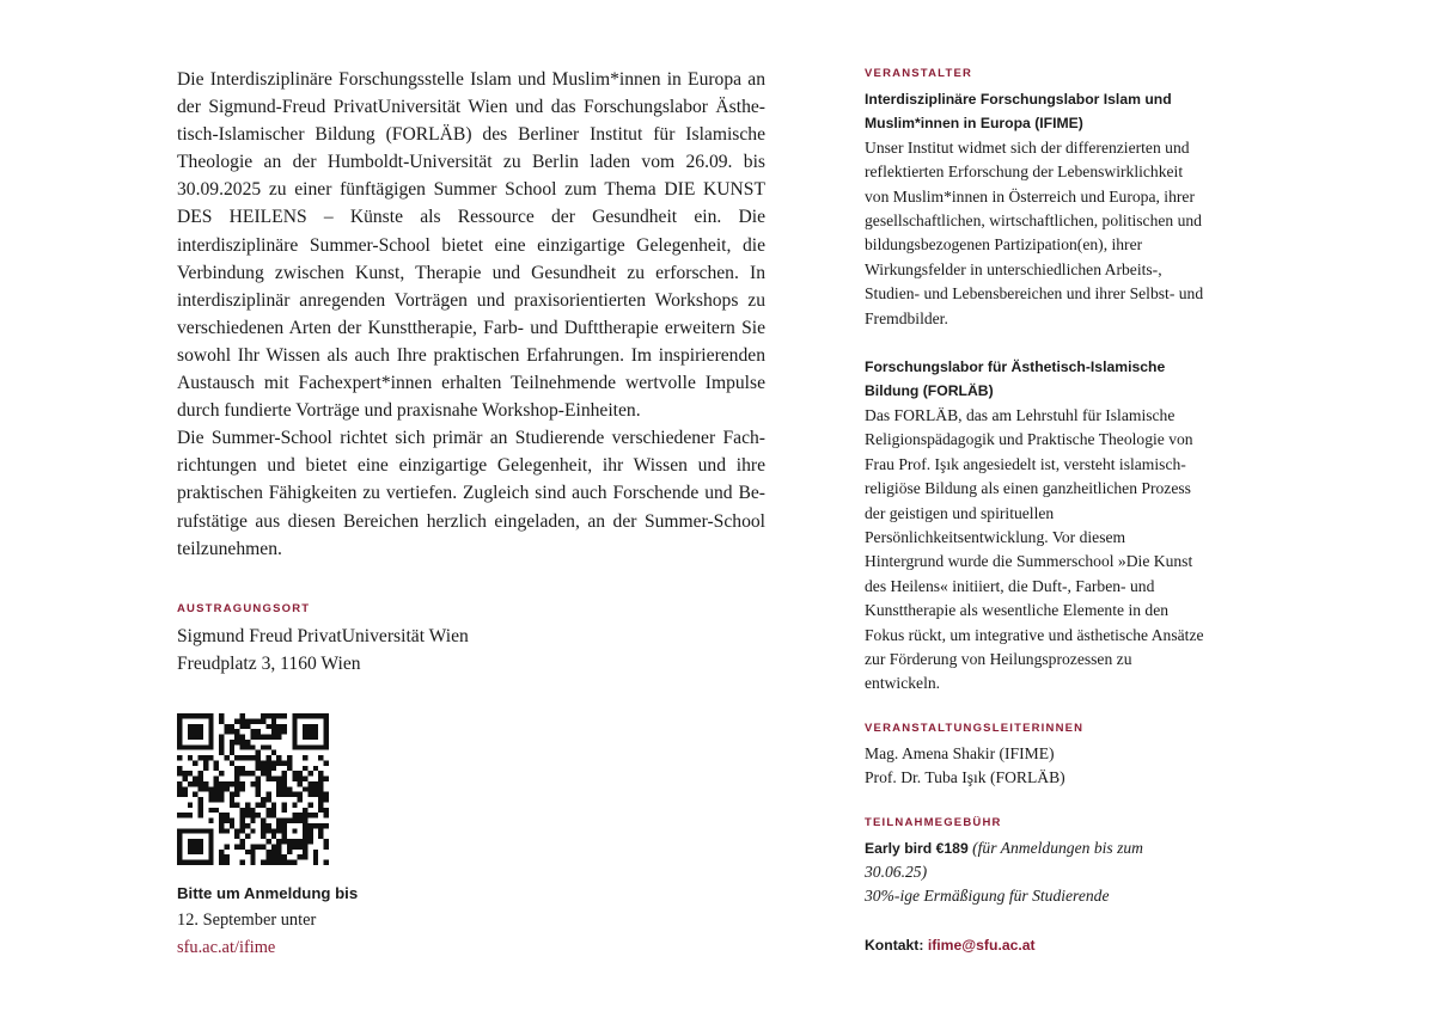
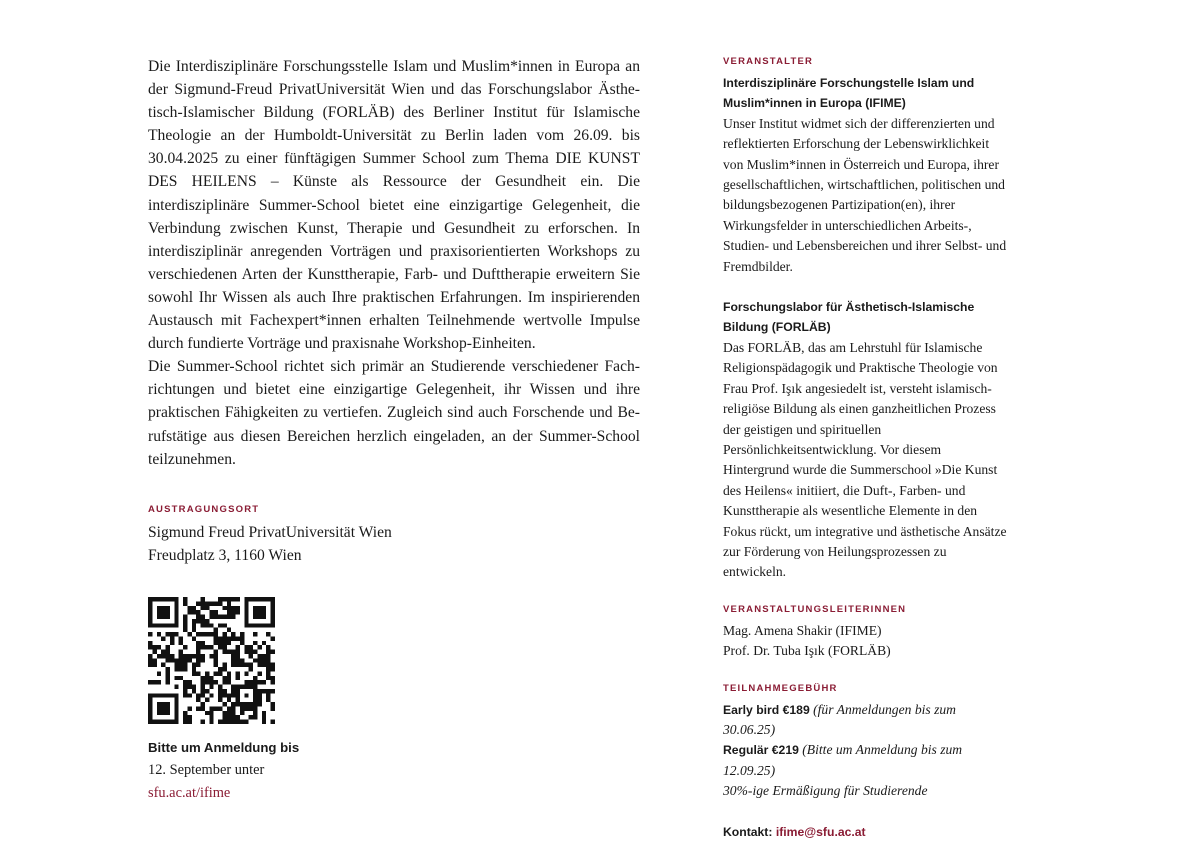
- Die Interdisziplinäre Forschungsstelle Islam und Muslim*innen in Europa an der Sigmund-Freud PrivatUniversität Wien und das Forschungslabor Ästhe­tisch-Islamischer Bildung (FORLÄB) des Berliner Institut für Islamische Theologie an der Humboldt-Universität zu Berlin laden vom 26.09. bis 30.09.2025 zu einer fünftägigen Summer School zum Thema DIE KUNST DES HEILENS – Künste als Ressource der Gesundheit ein. Die interdisziplinäre Summer-School bietet eine einzigartige Gelegenheit, die Verbindung zwi­schen Kunst, Therapie und Gesundheit zu erforschen. In interdisziplinär an­regenden Vorträgen und praxisorientierten Workshops zu verschiedenen Ar­ten der Kunsttherapie, Farb- und Dufttherapie erweitern Sie sowohl Ihr Wissen als auch Ihre praktischen Erfahrungen. Im inspirierenden Austausch mit Fachexpert*innen erhalten Teilnehmende wertvolle Impulse durch fundierte Vorträge und praxisnahe Workshop-Einheiten.
+ Die Interdisziplinäre Forschungsstelle Islam und Muslim*innen in Europa an der Sigmund-Freud PrivatUniversität Wien und das Forschungslabor Ästhe­tisch-Islamischer Bildung (FORLÄB) des Berliner Institut für Islamische Theologie an der Humboldt-Universität zu Berlin laden vom 26.09. bis 30.04.2025 zu einer fünftägigen Summer School zum Thema DIE KUNST DES HEILENS – Künste als Ressource der Gesundheit ein. Die interdisziplinäre Summer-School bietet eine einzigartige Gelegenheit, die Verbindung zwi­schen Kunst, Therapie und Gesundheit zu erforschen. In interdisziplinär an­regenden Vorträgen und praxisorientierten Workshops zu verschiedenen Ar­ten der Kunsttherapie, Farb- und Dufttherapie erweitern Sie sowohl Ihr Wissen als auch Ihre praktischen Erfahrungen. Im inspirierenden Austausch mit Fachexpert*innen erhalten Teilnehmende wertvolle Impulse durch fundierte Vorträge und praxisnahe Workshop-Einheiten.
  Die Summer-School richtet sich primär an Studierende verschiedener Fach­richtungen und bietet eine einzigartige Gelegenheit, ihr Wissen und ihre praktischen Fähigkeiten zu vertiefen. Zugleich sind auch Forschende und Be­rufstätige aus diesen Bereichen herzlich eingeladen, an der Summer-School teilzunehmen.
  AUSTRAGUNGSORT
  Sigmund Freud PrivatUniversität Wien
  Freudplatz 3, 1160 Wien
  Bitte um Anmeldung bis
  12. September unter
  sfu.ac.at/ifime
  VERANSTALTER
- Interdisziplinäre Forschungslabor Islam und Muslim*innen in Europa (IFIME)
+ Interdisziplinäre Forschungstelle Islam und Muslim*innen in Europa (IFIME)
  Unser Institut widmet sich der differenzierten und reflektierten Erforschung der Lebenswirk­lichkeit von Muslim*innen in Österreich und Europa, ihrer gesellschaftlichen, wirtschaftli­chen, politischen und bildungsbezogenen Partizipation(en), ihrer Wirkungsfelder in unterschiedlichen Arbeits-, Studien- und Lebensbereichen und ihrer Selbst- und Fremdbilder.
  Forschungslabor für Ästhetisch-Islamische Bildung (FORLÄB)
  Das FORLÄB, das am Lehrstuhl für Islamische Religionspädagogik und Praktische Theologie von Frau Prof. Işık angesiedelt ist, versteht islamisch-religiöse Bildung als einen ganzheit­lichen Prozess der geistigen und spirituellen Persönlichkeitsentwicklung. Vor diesem Hintergrund wurde die Summerschool »Die Kunst des Heilens« initiiert, die Duft-, Farben- und Kunsttherapie als wesentliche Elemente in den Fokus rückt, um integrative und ästheti­sche Ansätze zur Förderung von Heilungspro­zessen zu entwickeln.
  VERANSTALTUNGSLEITERINNEN
  Mag. Amena Shakir (IFIME)
  Prof. Dr. Tuba Işık (FORLÄB)
  TEILNAHMEGEBÜHR
  Early bird €189 (für Anmeldungen bis zum 30.06.25)
+ Regulär €219 (Bitte um Anmeldung bis zum 12.09.25)
  30%-ige Ermäßigung für Studierende
  Kontakt: ifime@sfu.ac.at
